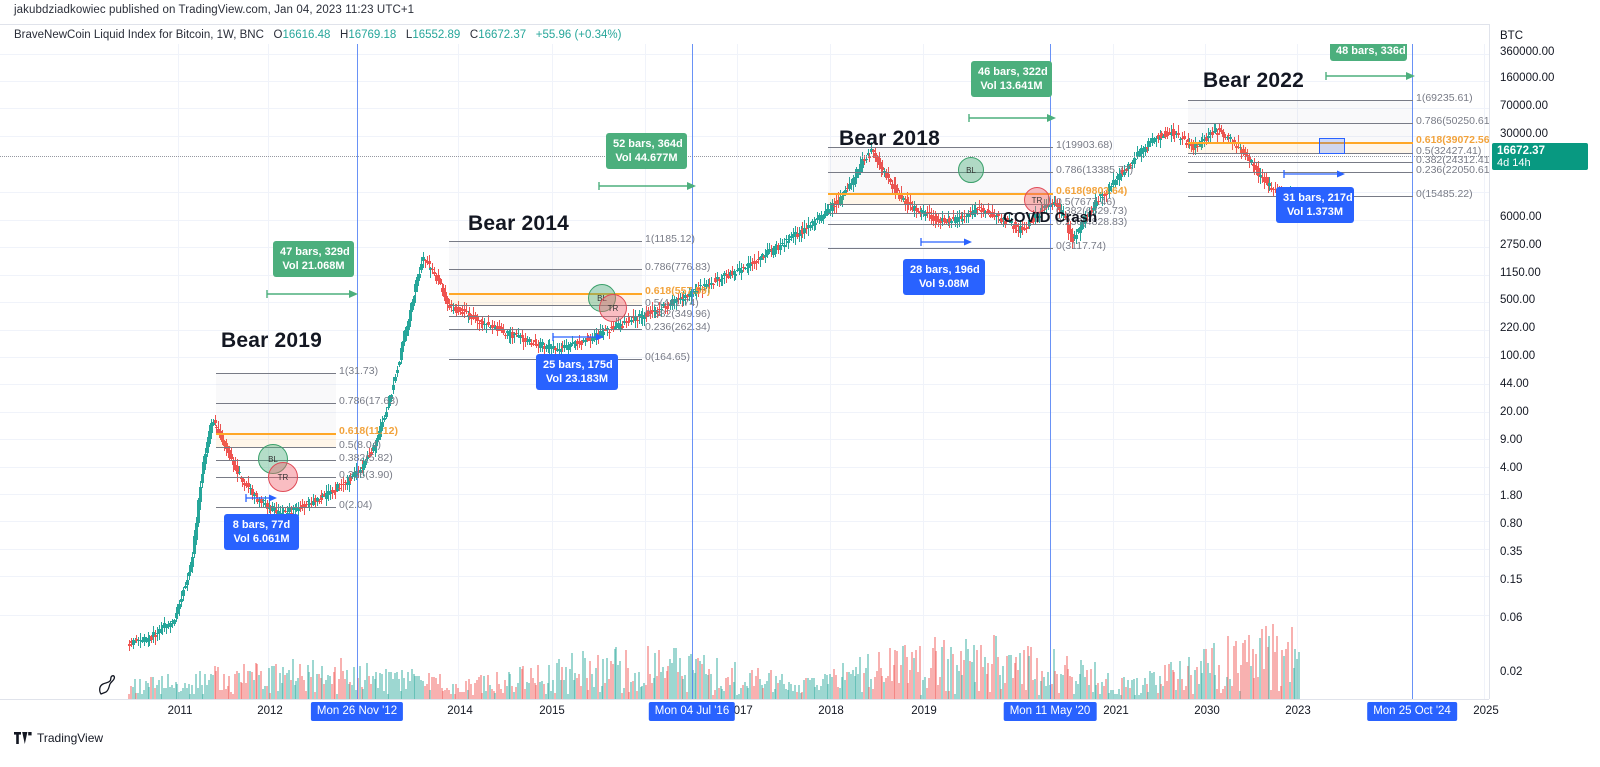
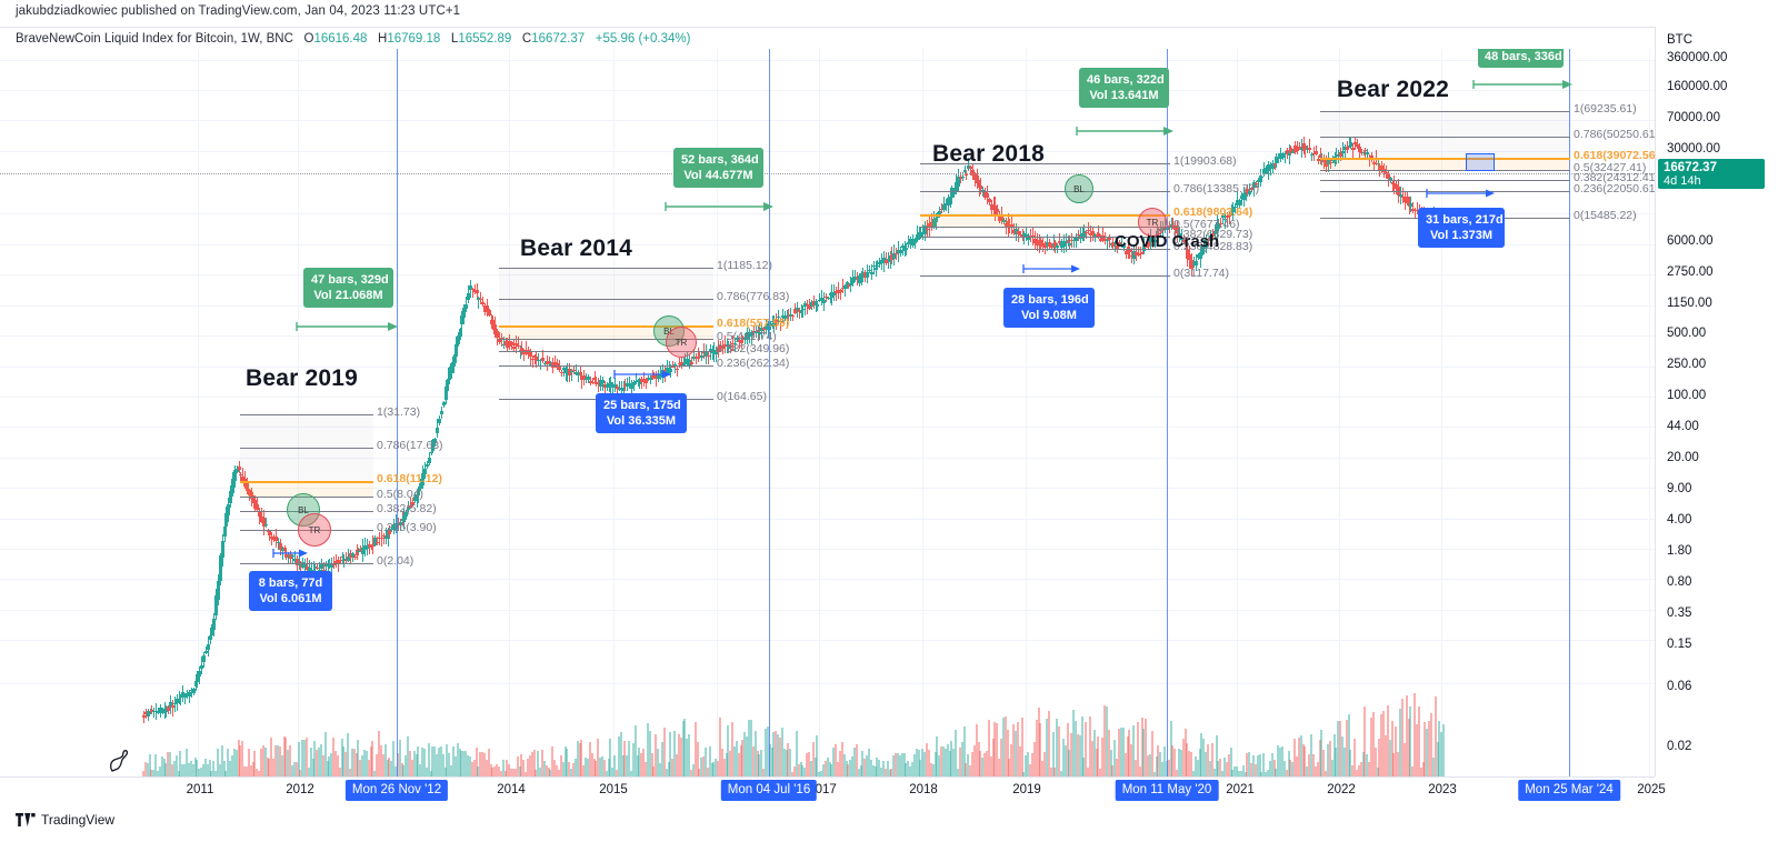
  jakubdziadkowiec published on TradingView.com, Jan 04, 2023 11:23 UTC+1
  BraveNewCoin Liquid Index for Bitcoin, 1W, BNC O16616.48 H16769.18 L16552.89 C16672.37 +55.96 (+0.34%)
  1(31.73)
  0.786(17.63)
  0.618(11.12)
  0.5(8.04)
  0.382(5.82)
  0.236(3.90)
  0(2.04)
  BL
  TR
  1(1185.12)
  0.786(776.83)
  0.618(557.59)
  0.5(441.74)
  0.382(349.96)
  0.236(262.34)
  0(164.65)
  BL
  TR
  1(19903.68)
  0.786(13385.77)
  0.618(9803.64)
  0.5(7677.46)
  0.382(6329.73)
  0.236(4828.83)
  0(3117.74)
  BL
  TR
  1(69235.61)
  0.786(50250.61
  0.618(39072.56
  0.5(32427.41)
  0.382(24312.41
  0.236(22050.61
  0(15485.22)
  Bear 2019
  Bear 2014
  Bear 2018
  Bear 2022
  COVID Crash
  47 bars, 329d
  Vol 21.068M
  52 bars, 364d
  Vol 44.677M
  46 bars, 322d
  Vol 13.641M
  48 bars, 336d
  8 bars, 77d
  Vol 6.061M
  25 bars, 175d
- Vol 23.183M
+ Vol 36.335M
  28 bars, 196d
  Vol 9.08M
  31 bars, 217d
  Vol 1.373M
  BTC
  360000.00
  160000.00
  70000.00
  30000.00
  6000.00
  2750.00
  1150.00
  500.00
- 220.00
+ 250.00
  100.00
  44.00
  20.00
  9.00
  4.00
  1.80
  0.80
  0.35
  0.15
  0.06
  0.02
  16672.37
  4d 14h
  2011
  2012
  2014
  2015
  017
  2018
  2019
  2021
- 2030
+ 2022
  2023
  2025
  Mon 26 Nov '12
  Mon 04 Jul '16
  Mon 11 May '20
- Mon 25 Oct '24
+ Mon 25 Mar '24
  TradingView
